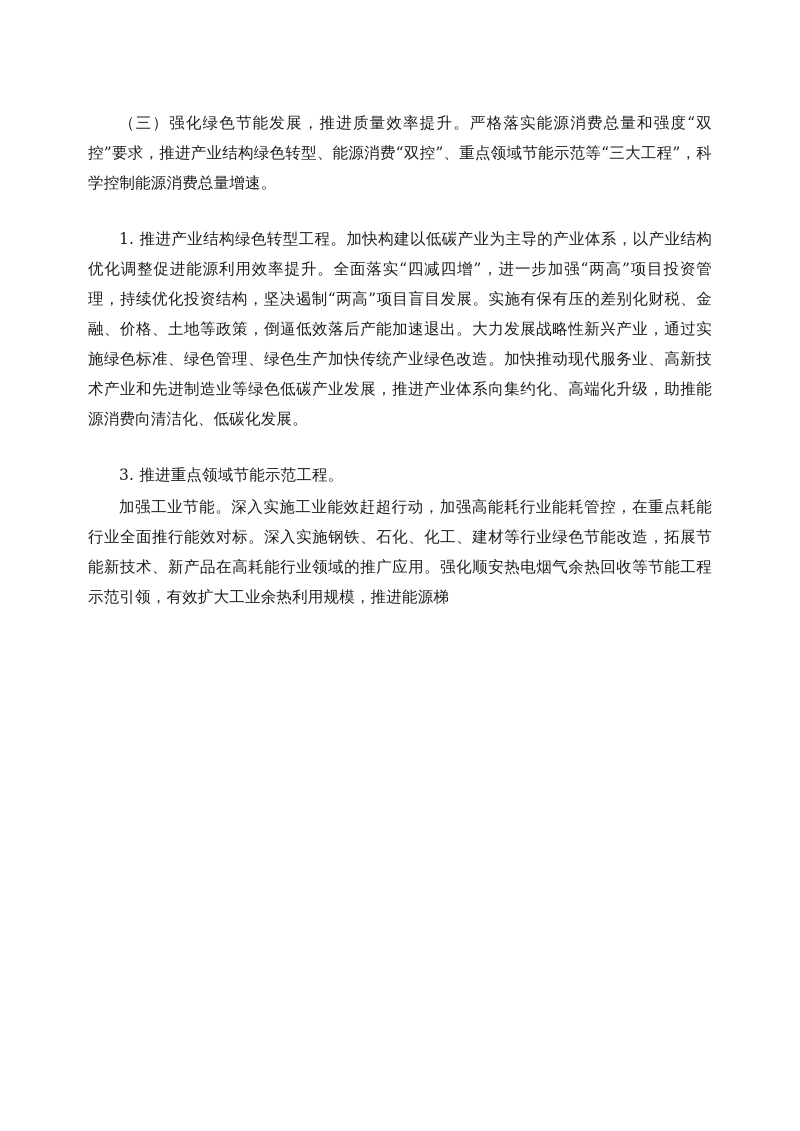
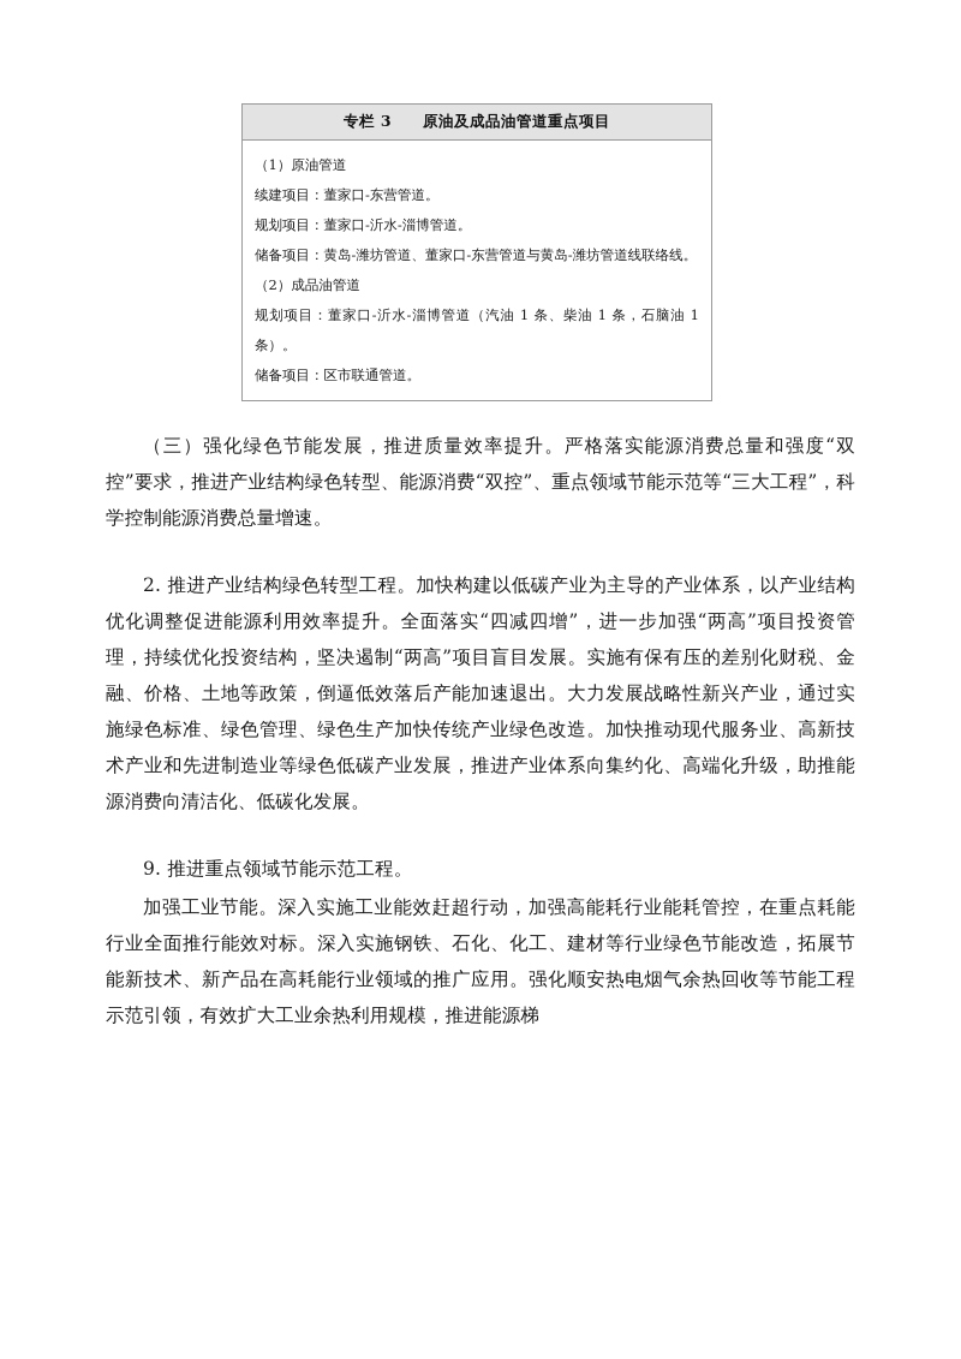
+ 专栏 3 原油及成品油管道重点项目
+ （1）原油管道
+ 续建项目：董家口-东营管道。
+ 规划项目：董家口-沂水-淄博管道。
+ 储备项目：黄岛-潍坊管道、董家口-东营管道与黄岛-潍坊管道线联络线。
+ （2）成品油管道
+ 规划项目：董家口-沂水-淄博管道（汽油 1 条、柴油 1 条，石脑油 1 条）。
+ 储备项目：区市联通管道。
  （三）强化绿色节能发展，推进质量效率提升。严格落实能源消费总量和强度“双控”要求，推进产业结构绿色转型、能源消费“双控”、重点领域节能示范等“三大工程”，科学控制能源消费总量增速。
- 1. 推进产业结构绿色转型工程。加快构建以低碳产业为主导的产业体系，以产业结构优化调整促进能源利用效率提升。全面落实“四减四增”，进一步加强“两高”项目投资管理，持续优化投资结构，坚决遏制“两高”项目盲目发展。实施有保有压的差别化财税、金融、价格、土地等政策，倒逼低效落后产能加速退出。大力发展战略性新兴产业，通过实施绿色标准、绿色管理、绿色生产加快传统产业绿色改造。加快推动现代服务业、高新技术产业和先进制造业等绿色低碳产业发展，推进产业体系向集约化、高端化升级，助推能源消费向清洁化、低碳化发展。
+ 2. 推进产业结构绿色转型工程。加快构建以低碳产业为主导的产业体系，以产业结构优化调整促进能源利用效率提升。全面落实“四减四增”，进一步加强“两高”项目投资管理，持续优化投资结构，坚决遏制“两高”项目盲目发展。实施有保有压的差别化财税、金融、价格、土地等政策，倒逼低效落后产能加速退出。大力发展战略性新兴产业，通过实施绿色标准、绿色管理、绿色生产加快传统产业绿色改造。加快推动现代服务业、高新技术产业和先进制造业等绿色低碳产业发展，推进产业体系向集约化、高端化升级，助推能源消费向清洁化、低碳化发展。
- 3. 推进重点领域节能示范工程。
+ 9. 推进重点领域节能示范工程。
  加强工业节能。深入实施工业能效赶超行动，加强高能耗行业能耗管控，在重点耗能行业全面推行能效对标。深入实施钢铁、石化、化工、建材等行业绿色节能改造，拓展节能新技术、新产品在高耗能行业领域的推广应用。强化顺安热电烟气余热回收等节能工程示范引领，有效扩大工业余热利用规模，推进能源梯
